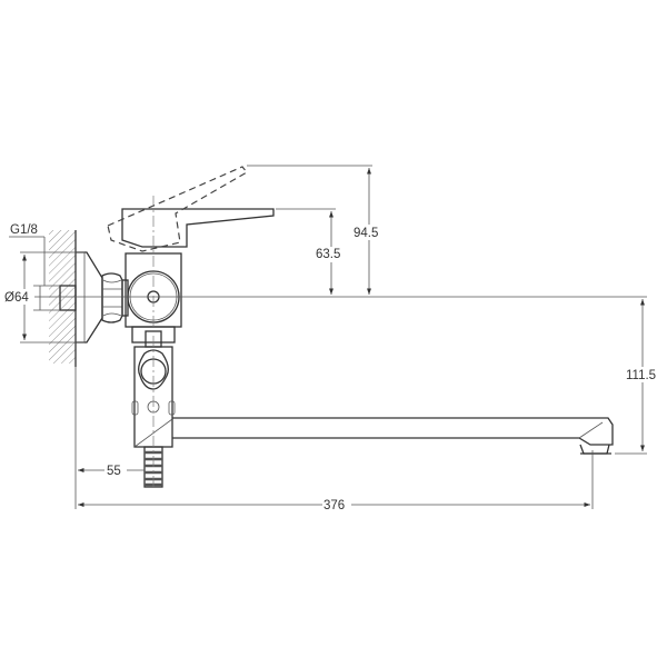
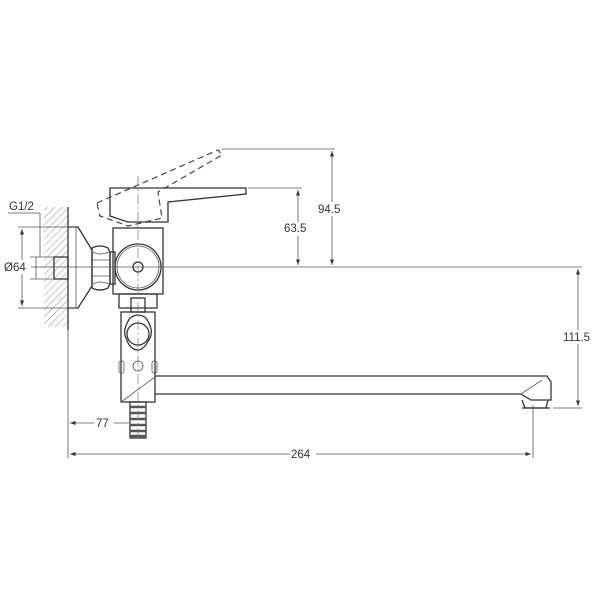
- G1/8
+ G1/2
  Ø64
  63.5
  94.5
  111.5
- 55
+ 77
- 376
+ 264
